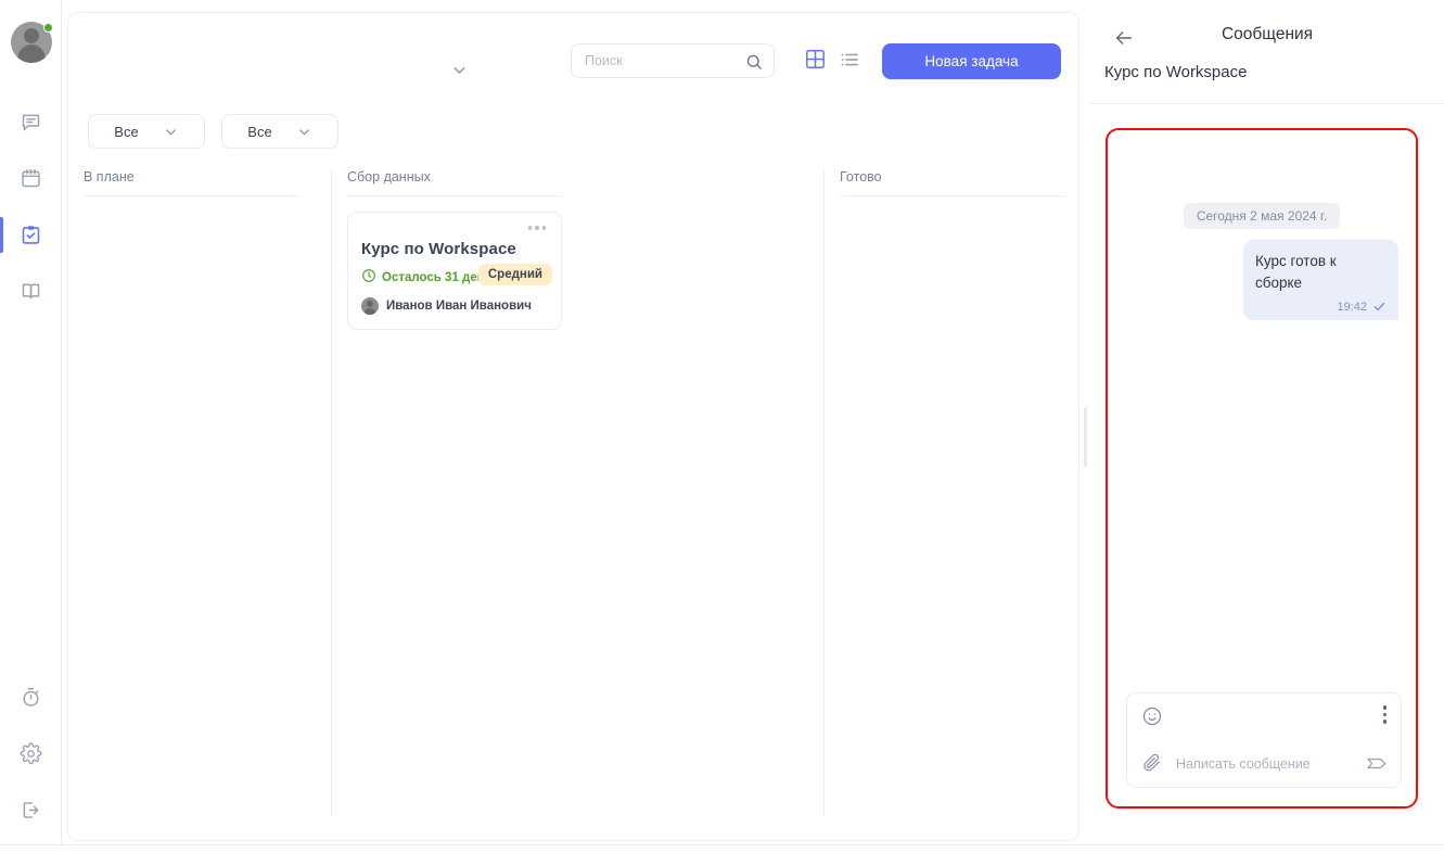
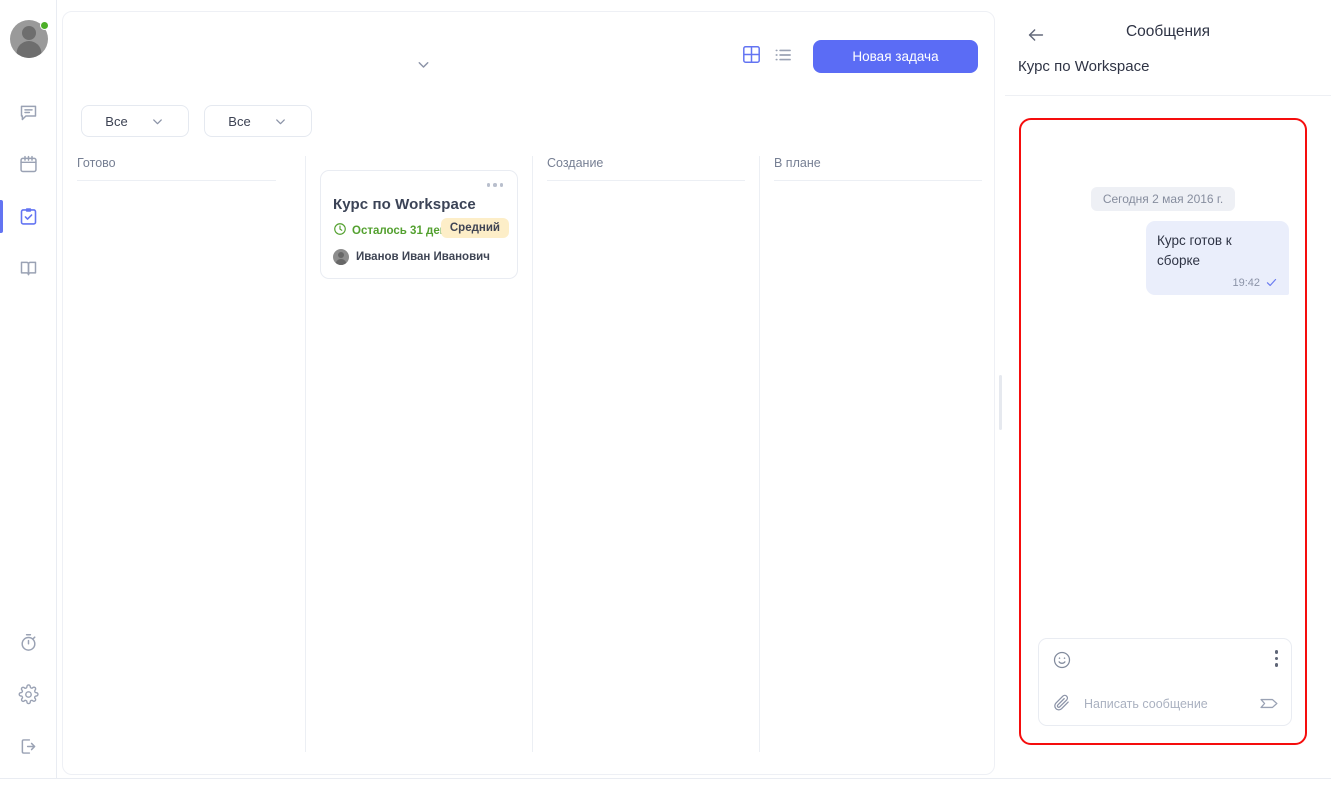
- Поиск
  Новая задача
  Все
  Все
- В плане
+ Готово
- Сбор данных
  Курс по Workspace
  Осталось 31 де
  Средний
  Иванов Иван Иванович
+ Создание
- Готово
+ В плане
  Сообщения
  Курс по Workspace
- Сегодня 2 мая 2024 г.
+ Сегодня 2 мая 2016 г.
  Курс готов к сборке
  19:42
  Написать сообщение
